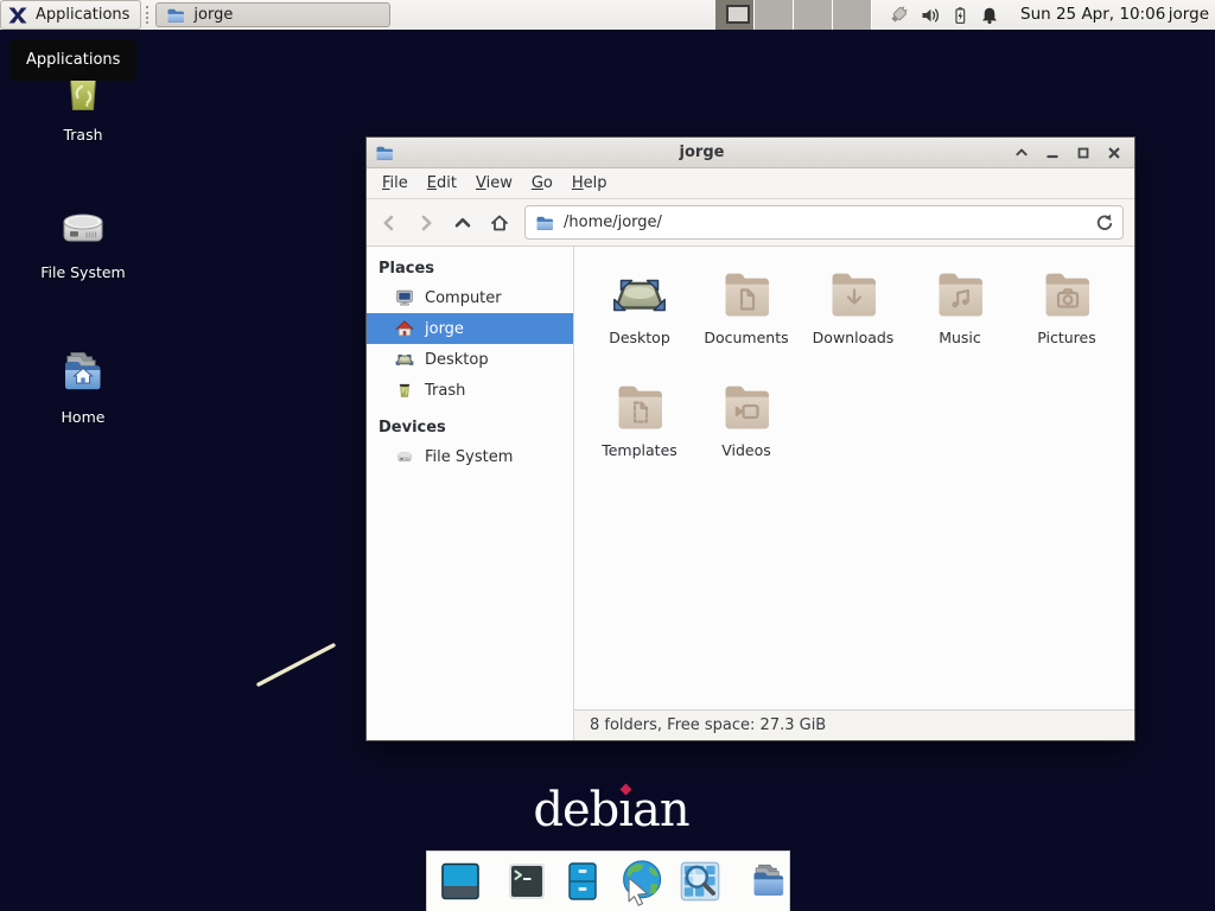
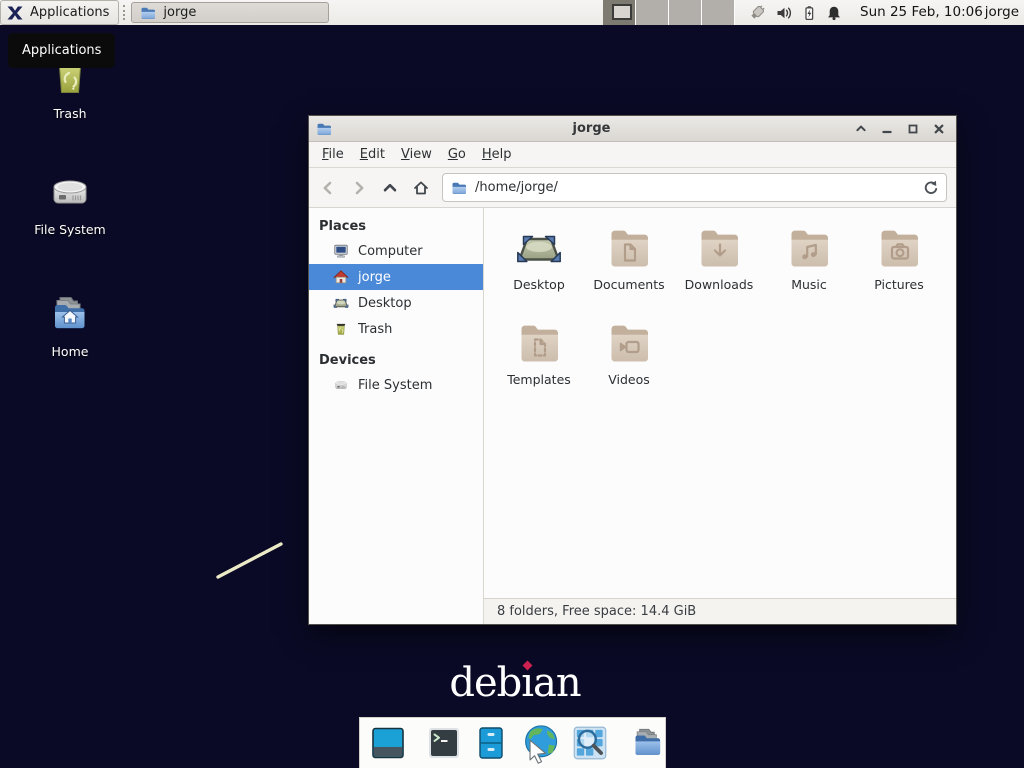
  Applications
  jorge
- Sun 25 Apr, 10:06
+ Sun 25 Feb, 10:06
  jorge
  Applications
  Trash
  File System
  Home
  jorge
  File
  Edit
  View
  Go
  Help
  /home/jorge/
  Places
  Computer
  jorge
  Desktop
  Trash
  Devices
  File System
  Desktop
  Documents
  Downloads
  Music
  Pictures
  Templates
  Videos
- 8 folders, Free space: 27.3 GiB
+ 8 folders, Free space: 14.4 GiB
  debıan
